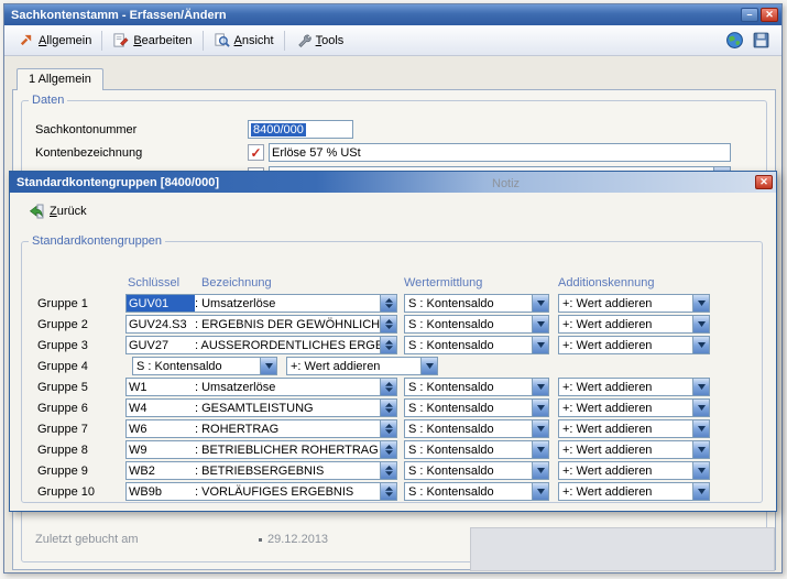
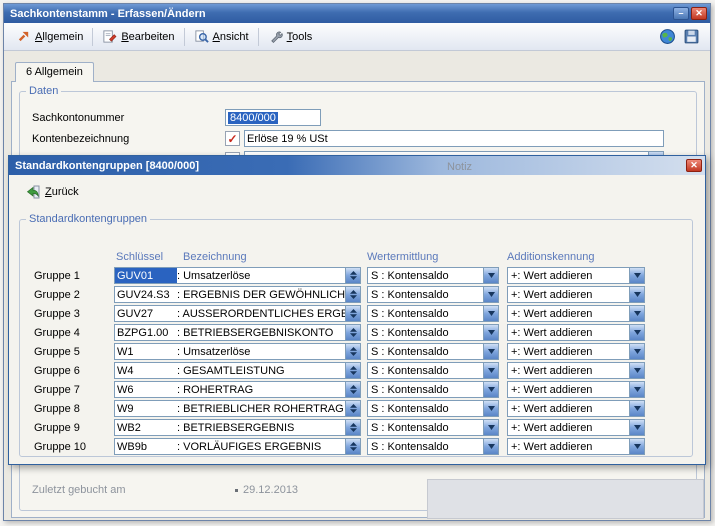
  Sachkontenstamm - Erfassen/Ändern
  –
  ✕
  Allgemein
  Bearbeiten
  Ansicht
  Tools
- 1 Allgemein
+ 6 Allgemein
  Daten
  Sachkontonummer
  8400/000
  Kontenbezeichnung
  ✓
- Erlöse 57 % USt
+ Erlöse 19 % USt
  Zuletzt gebucht am
  29.12.2013
  Notiz
  Standardkontengruppen [8400/000]
  ✕
  Zurück
  Standardkontengruppen
  Schlüssel
  Bezeichnung
  Wertermittlung
  Additionskennung
  Gruppe 1
  GUV01
  : Umsatzerlöse
  S : Kontensaldo
  +: Wert addieren
  Gruppe 2
  GUV24.S3
  : ERGEBNIS DER GEWÖHNLICH
  S : Kontensaldo
  +: Wert addieren
  Gruppe 3
  GUV27
  : AUSSERORDENTLICHES ERG
  S : Kontensaldo
  +: Wert addieren
  Gruppe 4
+ BZPG1.00
+ : BETRIEBSERGEBNISKONTO
  S : Kontensaldo
  +: Wert addieren
  Gruppe 5
  W1
  : Umsatzerlöse
  S : Kontensaldo
  +: Wert addieren
  Gruppe 6
  W4
  : GESAMTLEISTUNG
  S : Kontensaldo
  +: Wert addieren
  Gruppe 7
  W6
  : ROHERTRAG
  S : Kontensaldo
  +: Wert addieren
  Gruppe 8
  W9
  : BETRIEBLICHER ROHERTRAG
  S : Kontensaldo
  +: Wert addieren
  Gruppe 9
  WB2
  : BETRIEBSERGEBNIS
  S : Kontensaldo
  +: Wert addieren
  Gruppe 10
  WB9b
  : VORLÄUFIGES ERGEBNIS
  S : Kontensaldo
  +: Wert addieren
